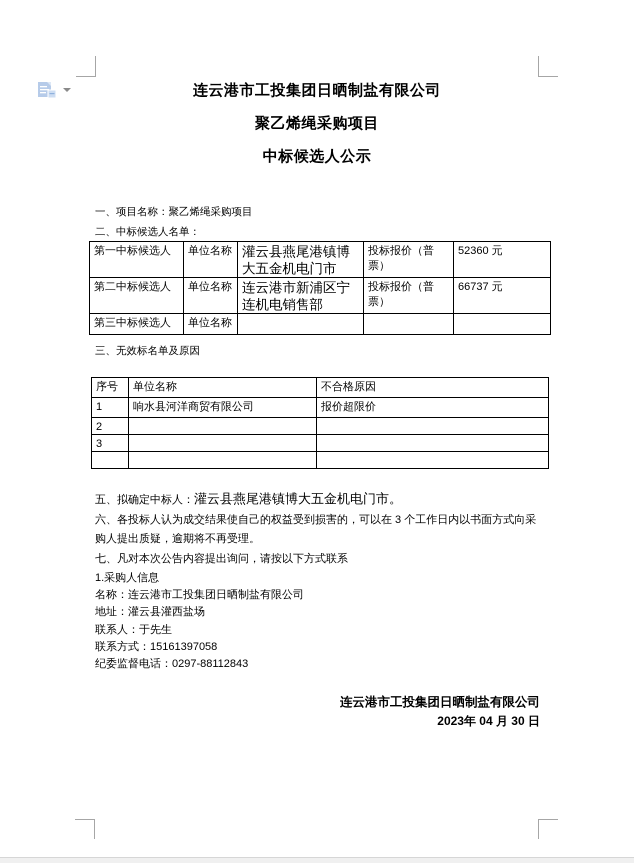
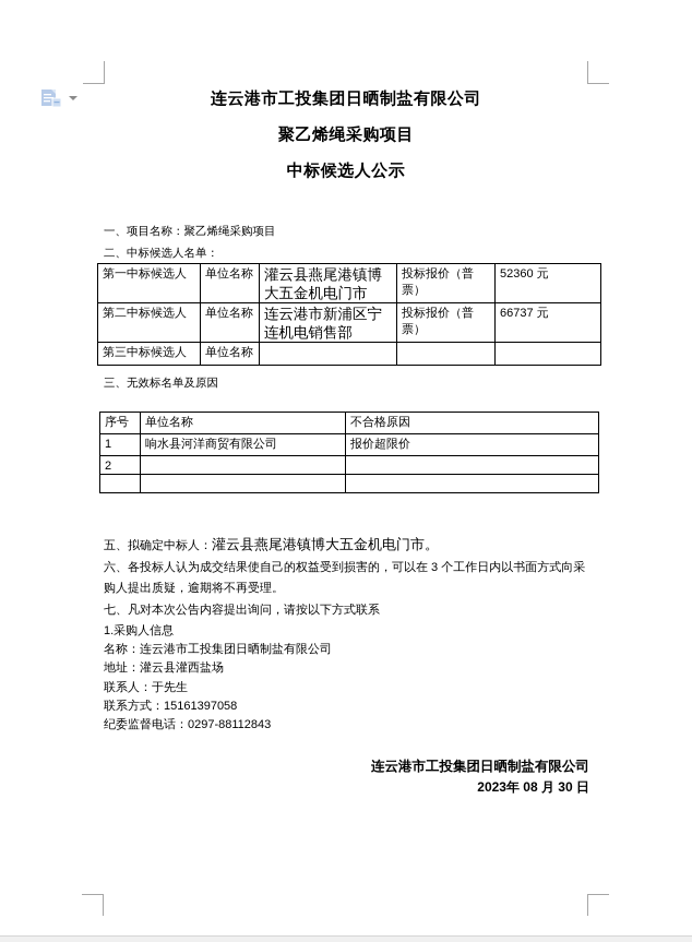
  连云港市工投集团日晒制盐有限公司
  聚乙烯绳采购项目
  中标候选人公示
  一、项目名称：聚乙烯绳采购项目
  二、中标候选人名单：
  第一中标候选人	单位名称	灌云县燕尾港镇博大五金机电门市	投标报价（普票）	52360 元
  第二中标候选人	单位名称	连云港市新浦区宁连机电销售部	投标报价（普票）	66737 元
  第三中标候选人	单位名称
  三、无效标名单及原因
  序号	单位名称	不合格原因
  1	响水县河洋商贸有限公司	报价超限价
  2
- 3
  五、拟确定中标人：灌云县燕尾港镇博大五金机电门市。
  六、各投标人认为成交结果使自己的权益受到损害的，可以在 3 个工作日内以书面方式向采购人提出质疑，逾期将不再受理。
  七、凡对本次公告内容提出询问，请按以下方式联系
  1.采购人信息
  名称：连云港市工投集团日晒制盐有限公司
  地址：灌云县灌西盐场
  联系人：于先生
  联系方式：15161397058
  纪委监督电话：0297-88112843
  连云港市工投集团日晒制盐有限公司
- 2023年 04 月 30 日
+ 2023年 08 月 30 日
